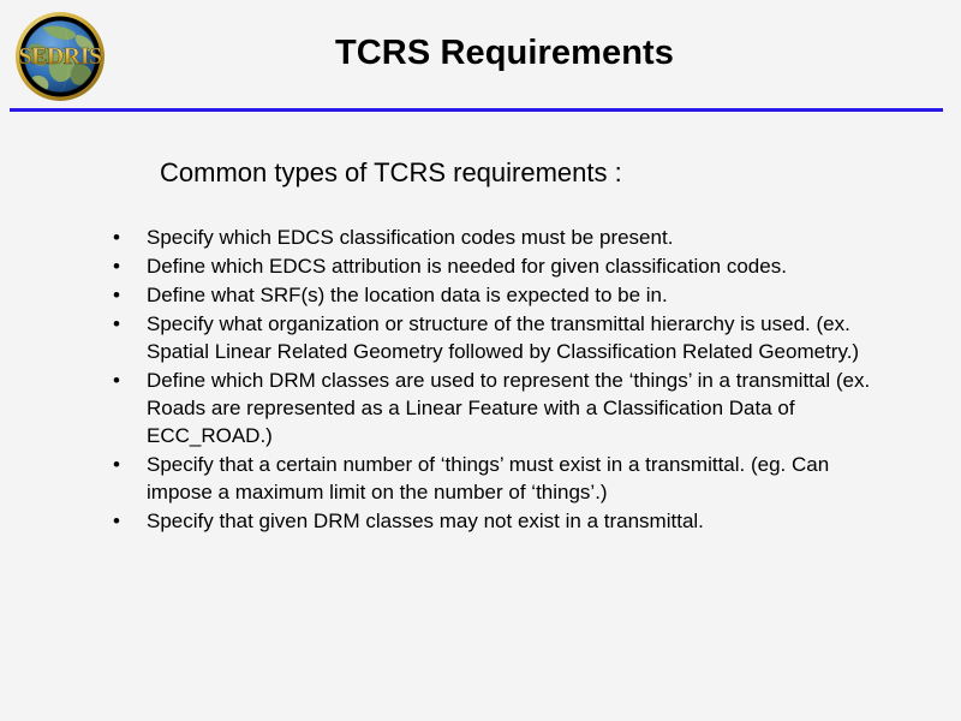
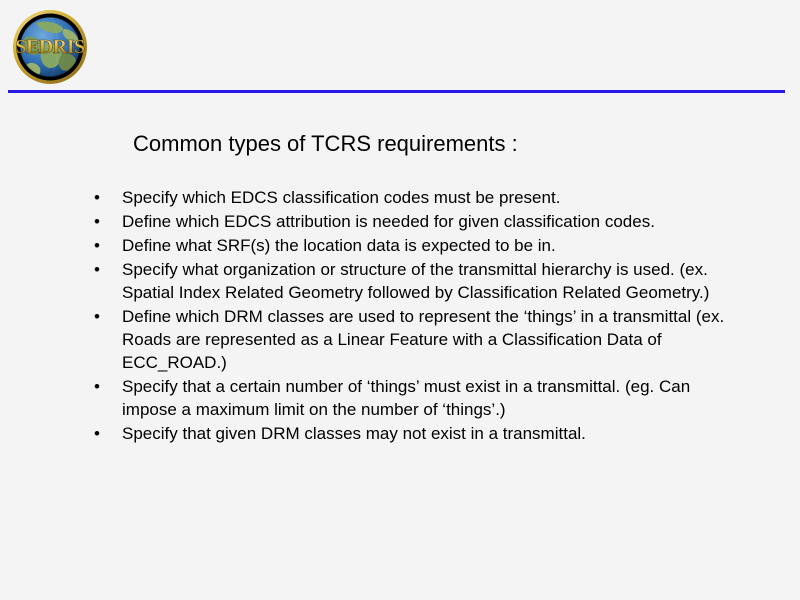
  SEDRIS
- TCRS Requirements
  Common types of TCRS requirements :
  •
  Specify which EDCS classification codes must be present.
  •
  Define which EDCS attribution is needed for given classification codes.
  •
  Define what SRF(s) the location data is expected to be in.
  •
- Specify what organization or structure of the transmittal hierarchy is used. (ex. Spatial Linear Related Geometry followed by Classification Related Geometry.)
+ Specify what organization or structure of the transmittal hierarchy is used. (ex. Spatial Index Related Geometry followed by Classification Related Geometry.)
  •
  Define which DRM classes are used to represent the ‘things’ in a transmittal (ex. Roads are represented as a Linear Feature with a Classification Data of ECC_ROAD.)
  •
  Specify that a certain number of ‘things’ must exist in a transmittal. (eg. Can impose a maximum limit on the number of ‘things’.)
  •
  Specify that given DRM classes may not exist in a transmittal.
